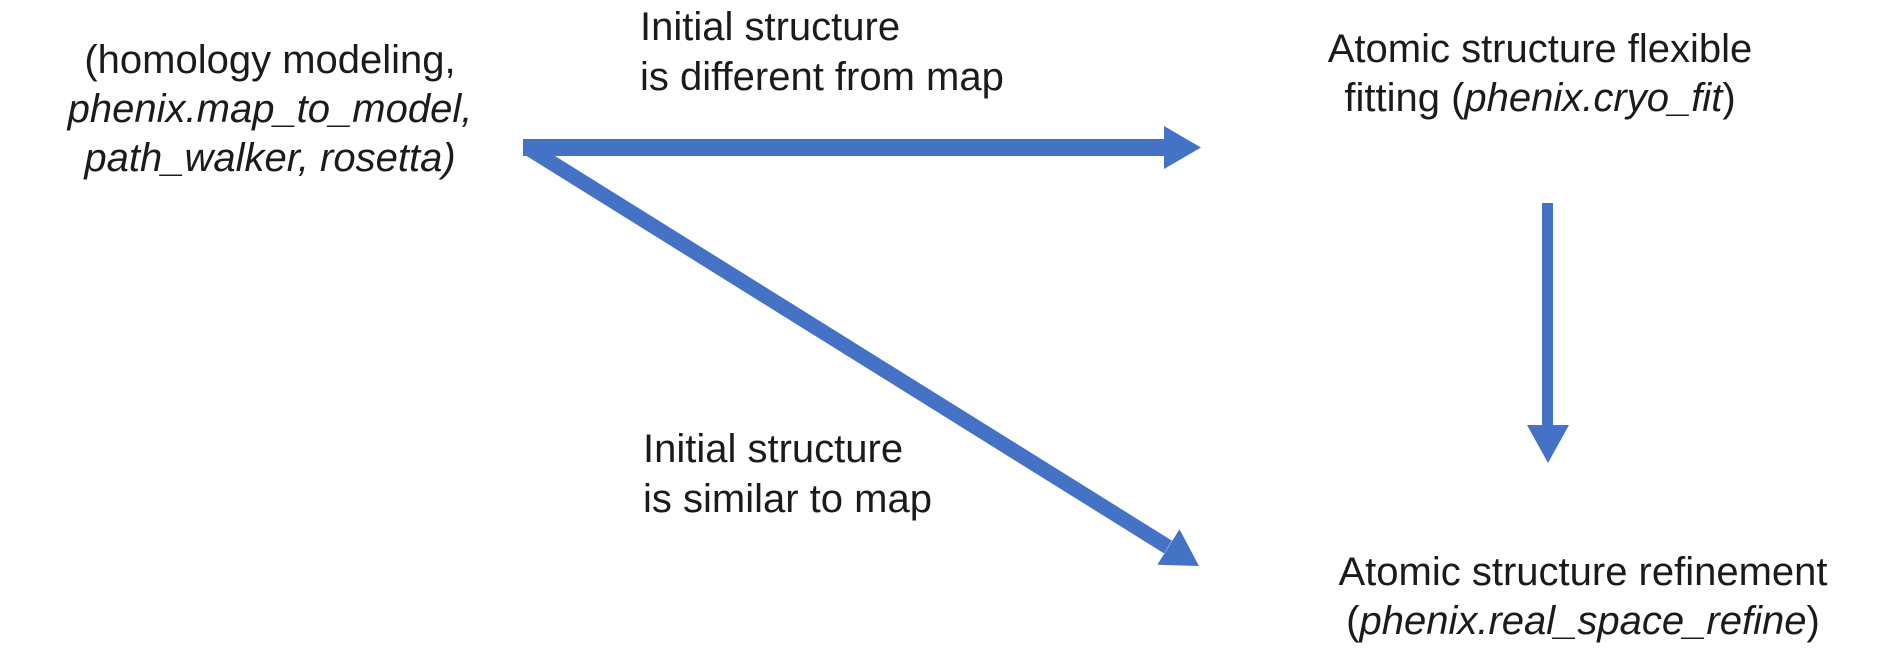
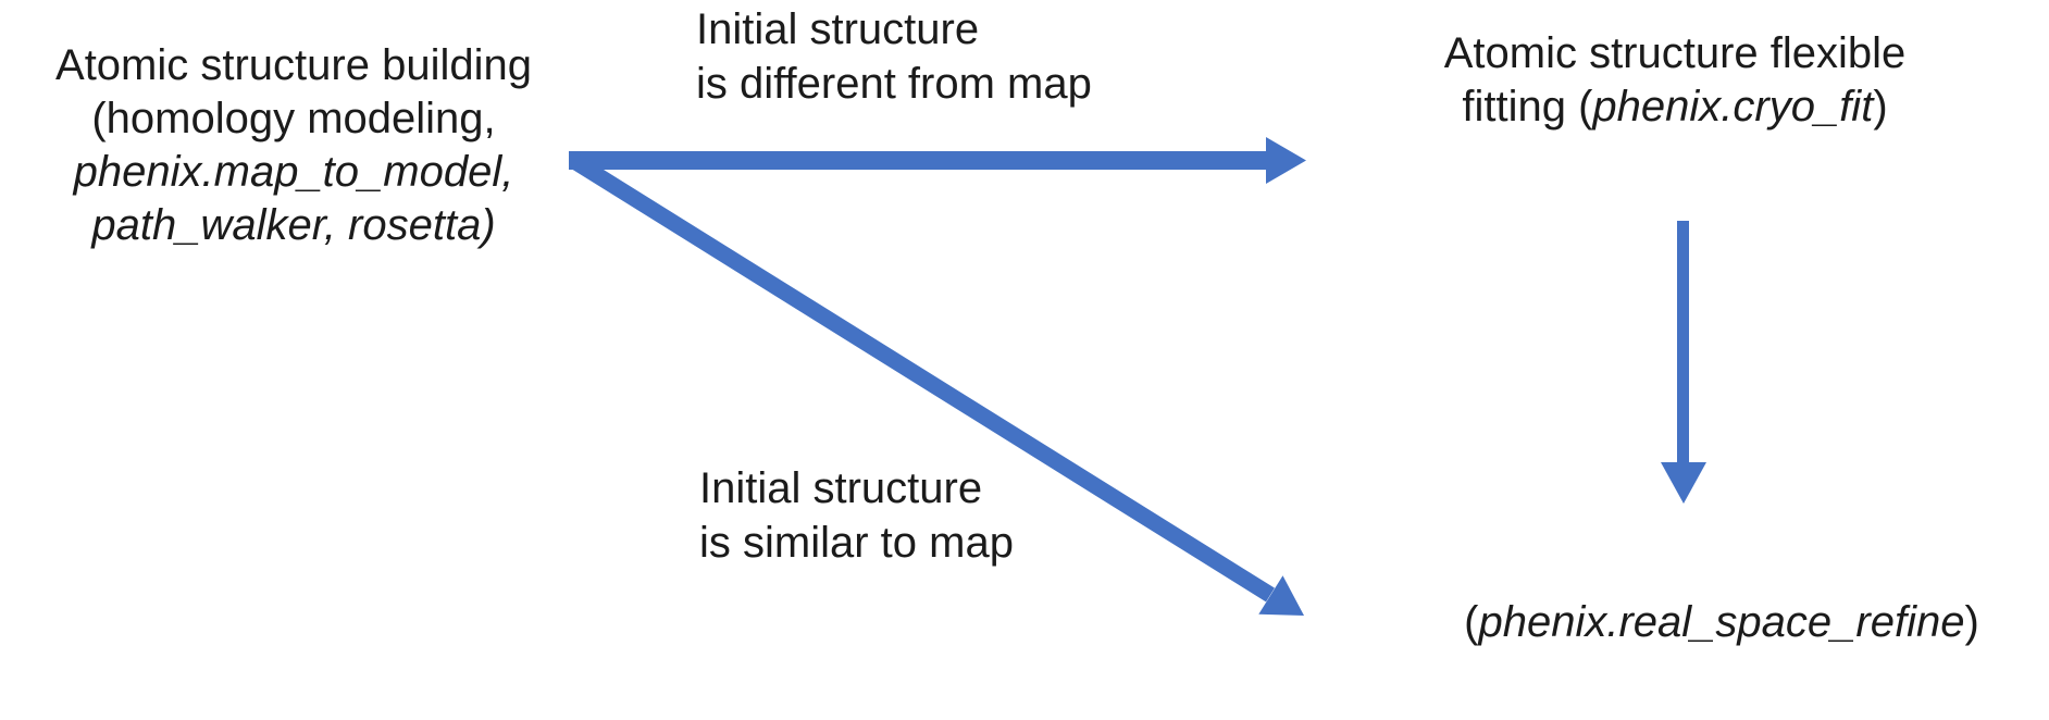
+ Atomic structure building
  (homology modeling,
  phenix.map_to_model,
  path_walker, rosetta)
  Initial structure
  is different from map
  Atomic structure flexible
  fitting (phenix.cryo_fit)
  Initial structure
  is similar to map
- Atomic structure refinement
  (phenix.real_space_refine)
